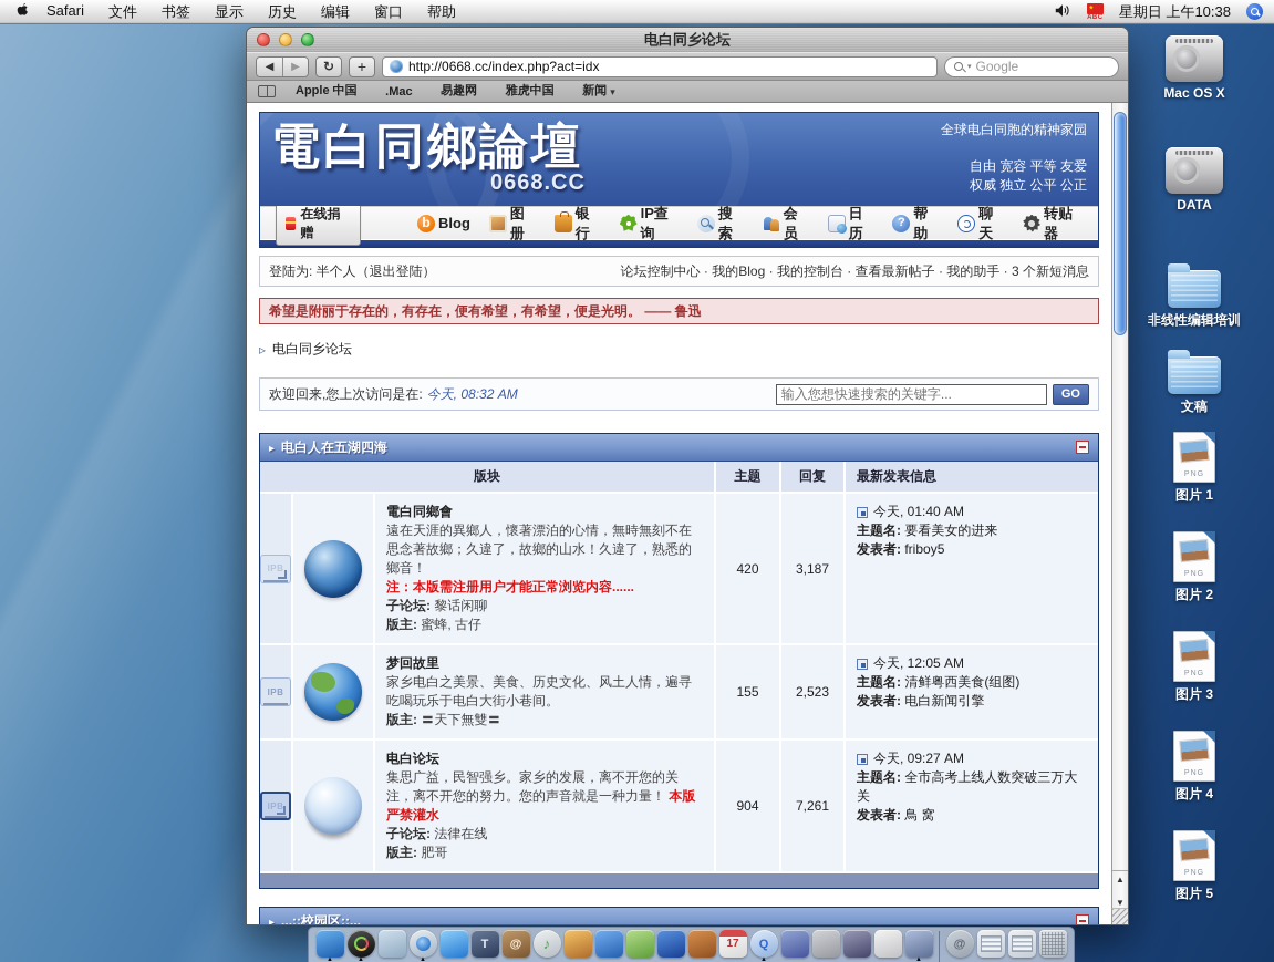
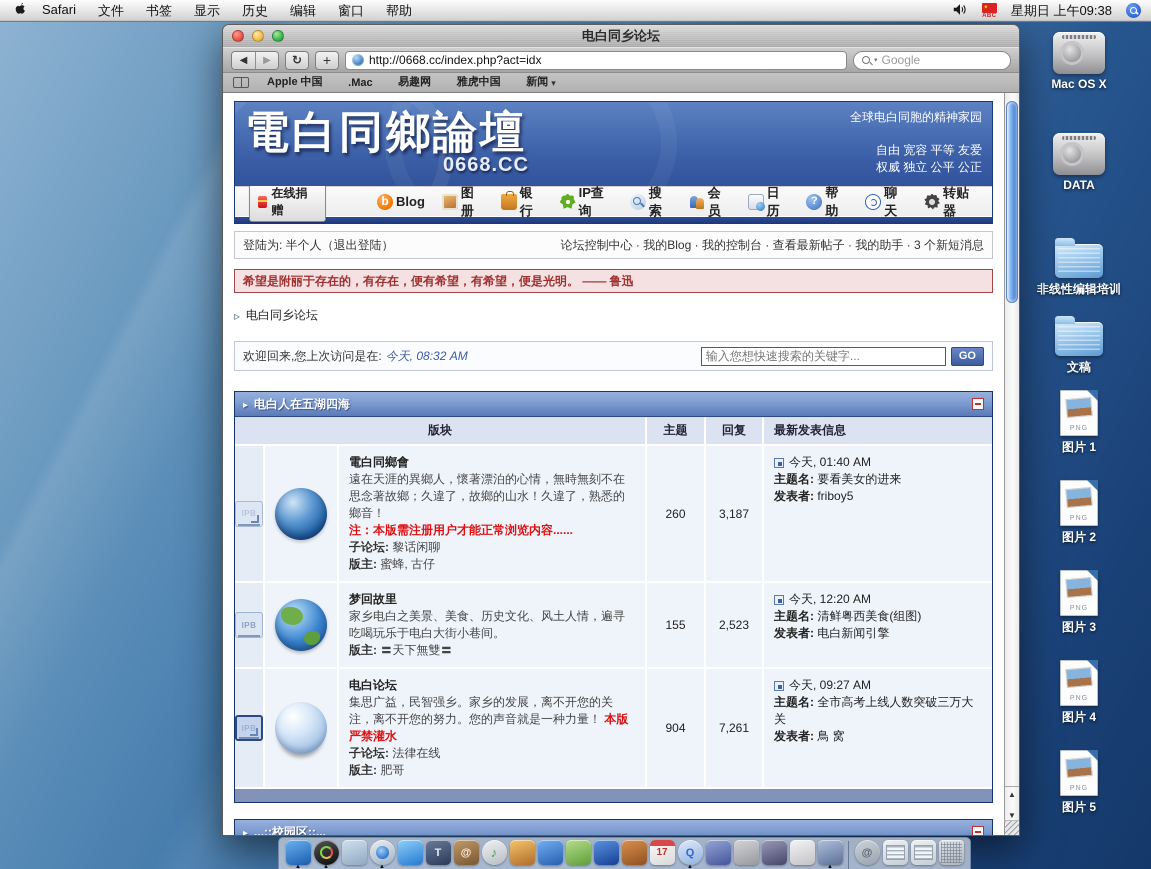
  Safari
  文件
  书签
  显示
  历史
  编辑
  窗口
  帮助
- 星期日 上午10:38
+ 星期日 上午09:38
  Mac OS X
  DATA
  非线性编辑培训
  文稿
  图片 1
  图片 2
  图片 3
  图片 4
  图片 5
  电白同乡论坛
  http://0668.cc/index.php?act=idx
  Google
  Apple 中国
  .Mac
  易趣网
  雅虎中国
  新闻
  電白同鄉論壇
  0668.CC
  全球电白同胞的精神家园
  自由 宽容 平等 友爱
  权威 独立 公平 公正
  在线捐赠
  Blog
  图册
  银行
  IP查询
  搜索
  会员
  日历
  帮助
  聊天
  转贴器
  登陆为: 半个人（退出登陆）
  论坛控制中心
  我的Blog
  我的控制台
  查看最新帖子
  我的助手
  3 个新短消息
  希望是附丽于存在的，有存在，便有希望，有希望，便是光明。 —— 鲁迅
  电白同乡论坛
  欢迎回来,您上次访问是在:
  今天, 08:32 AM
  输入您想快速搜索的关键字...
  GO
  电白人在五湖四海
  版块
  主题
  回复
  最新发表信息
  IPB
  電白同鄉會
  遠在天涯的異鄉人，懷著漂泊的心情，無時無刻不在思念著故鄉；久違了，故鄉的山水！久違了，熟悉的鄉音！
  注：本版需注册用户才能正常浏览内容......
  子论坛: 黎话闲聊
  版主: 蜜蜂, 古仔
- 420
+ 260
  3,187
  今天, 01:40 AM
  主题名: 要看美女的进来
  发表者: friboy5
  IPB
  梦回故里
  家乡电白之美景、美食、历史文化、风土人情，遍寻吃喝玩乐于电白大街小巷间。
  版主: 〓天下無雙〓
  155
  2,523
- 今天, 12:05 AM
+ 今天, 12:20 AM
  主题名: 清鲜粤西美食(组图)
  发表者: 电白新闻引擎
  IPB
  电白论坛
  集思广益，民智强乡。家乡的发展，离不开您的关注，离不开您的努力。您的声音就是一种力量！ 本版严禁灌水
  子论坛: 法律在线
  版主: 肥哥
  904
  7,261
  今天, 09:27 AM
  主题名: 全市高考上线人数突破三万大关
  发表者: 鳥 窝
  ...::校园区::...
  T
  @
  ♪
  17
  Q
  @
